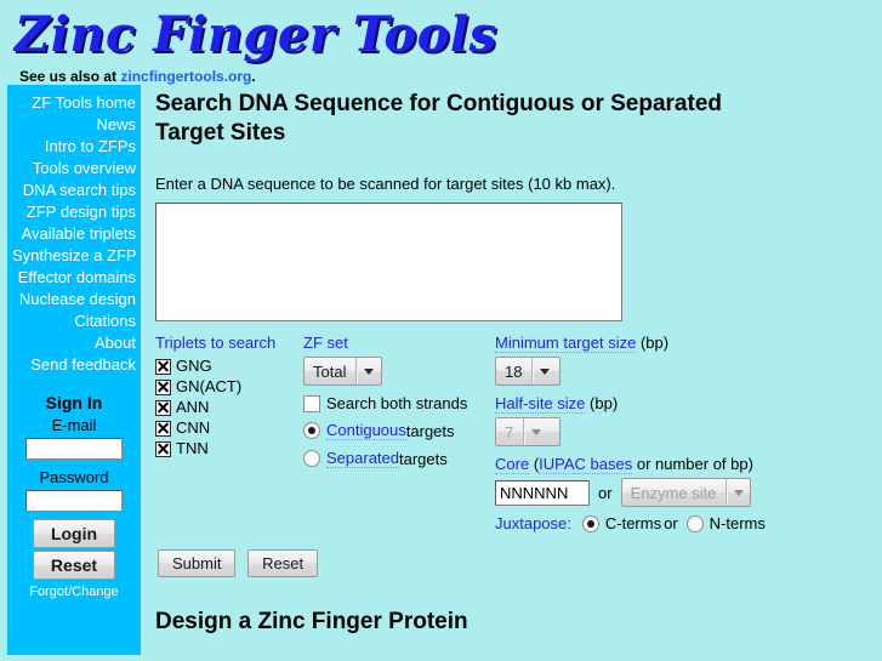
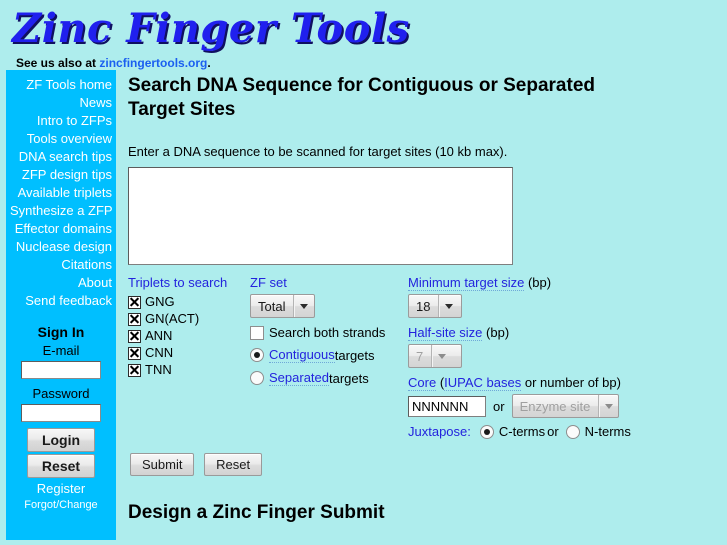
  Zinc Finger Tools
  See us also at zincfingertools.org.
  ZF Tools home
  News
  Intro to ZFPs
  Tools overview
  DNA search tips
  ZFP design tips
  Available triplets
  Synthesize a ZFP
  Effector domains
  Nuclease design
  Citations
  About
  Send feedback
  Sign In
  E-mail
  Password
  Login
  Reset
+ Register
  Forgot/Change
  Search DNA Sequence for Contiguous or Separated Target Sites
  Enter a DNA sequence to be scanned for target sites (10 kb max).
  Triplets to search
  GNG
  GN(ACT)
  ANN
  CNN
  TNN
  ZF set
  Total
  Search both strands
  Contiguous
  targets
  Separated
  targets
  Minimum target size (bp)
  18
  Half-site size (bp)
  7
  Core (IUPAC bases or number of bp)
  NNNNNN
  or
  Enzyme site
  Juxtapose:
  C-terms
  or
  N-terms
  Submit Reset
- Design a Zinc Finger Protein
+ Design a Zinc Finger Submit
